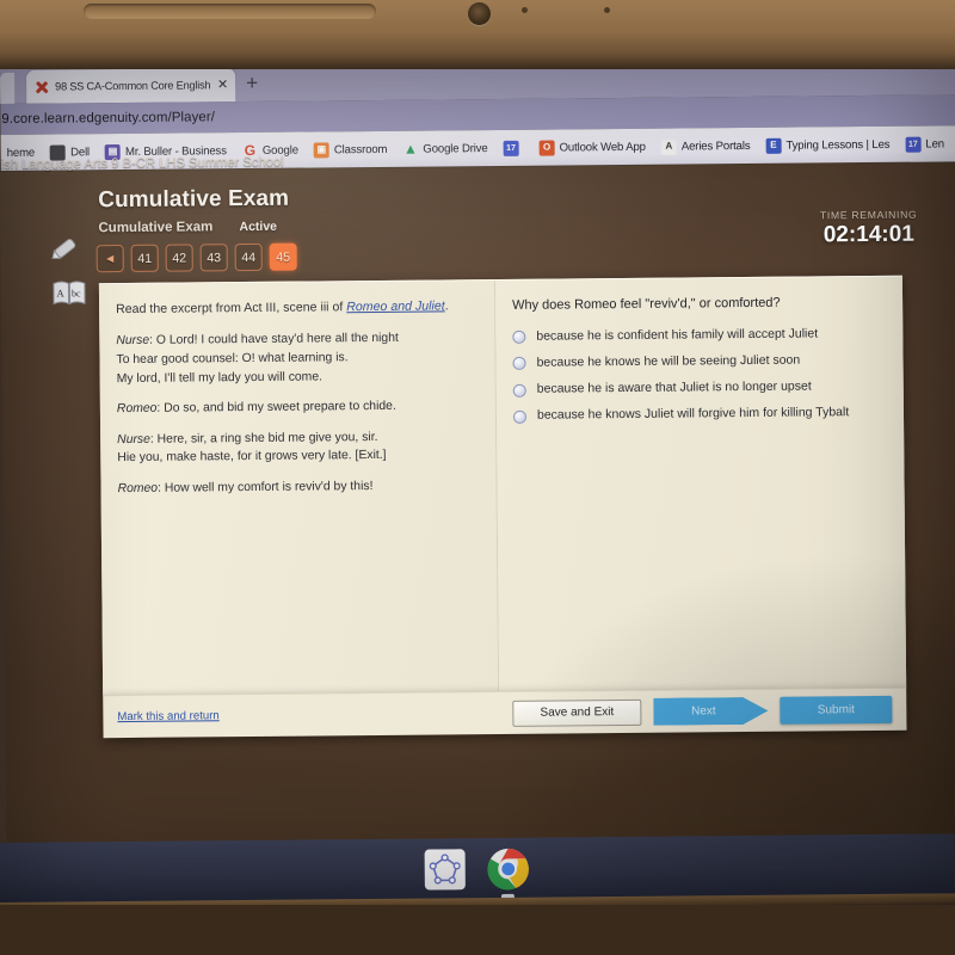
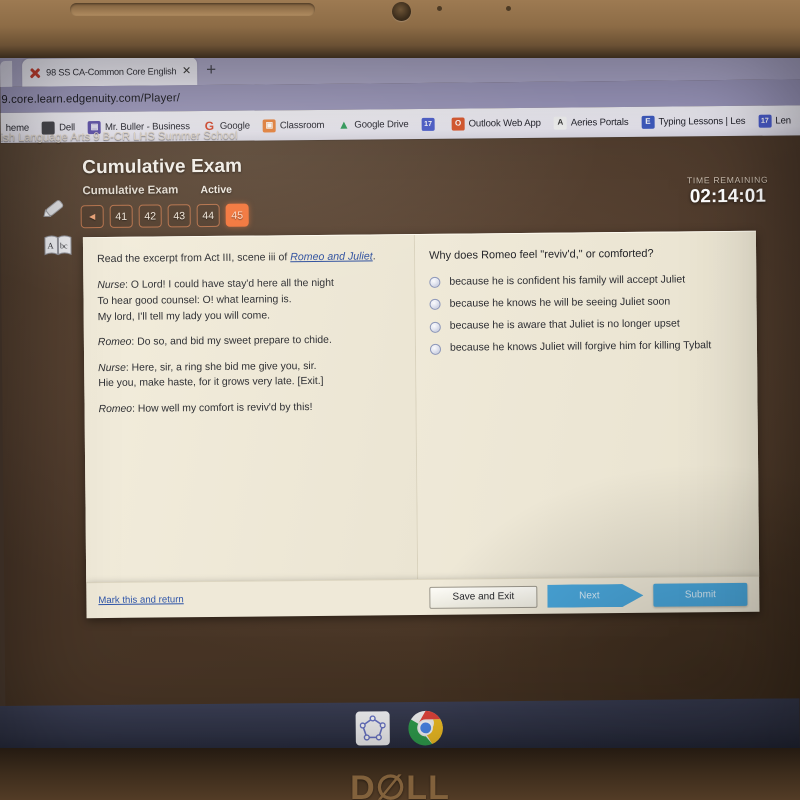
+ D∅LL
